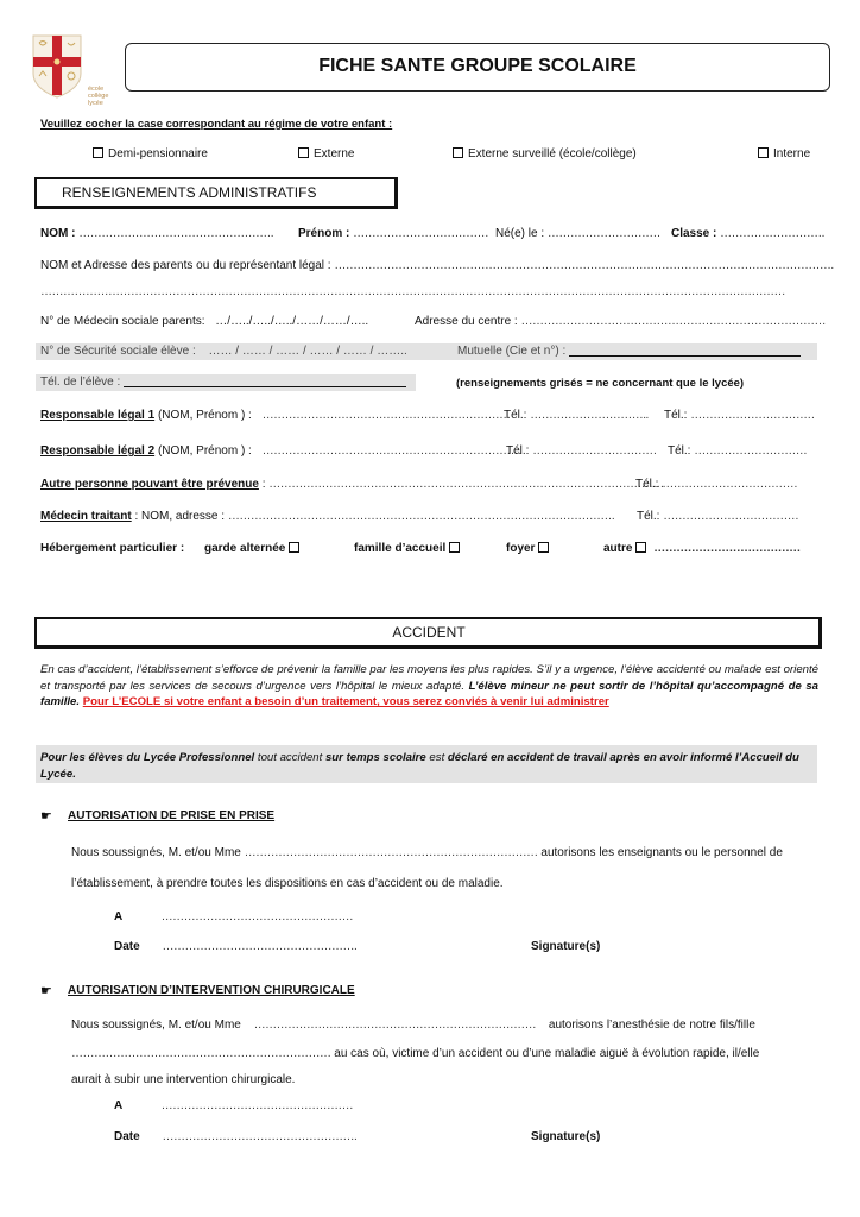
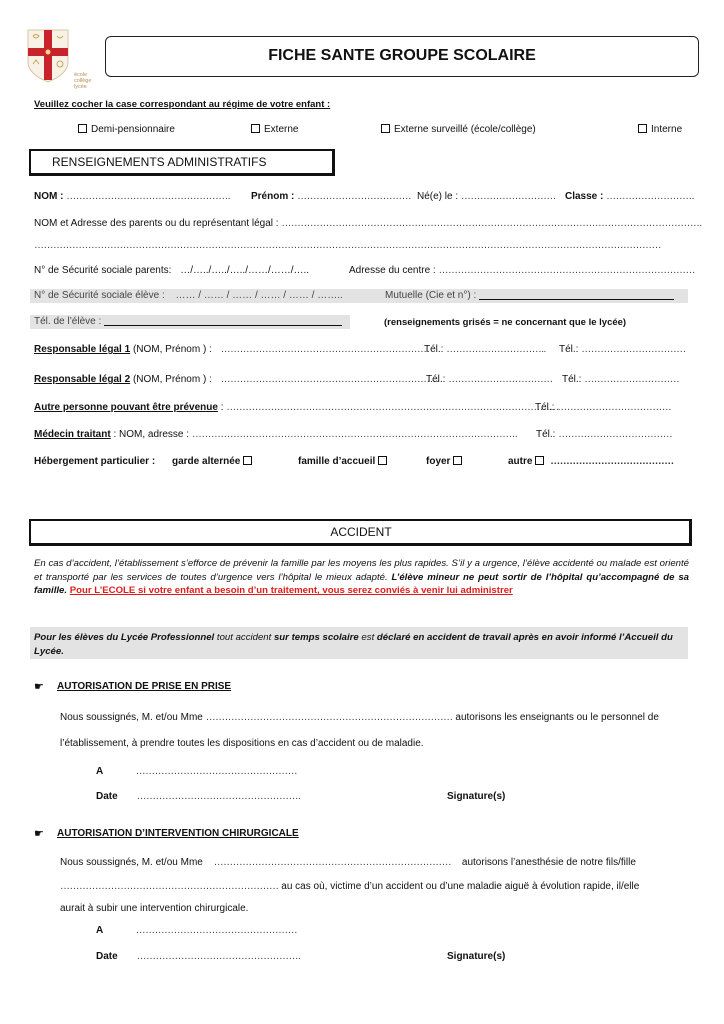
  FICHE SANTE GROUPE SCOLAIRE
  Veuillez cocher la case correspondant au régime de votre enfant :
  Demi-pensionnaire
  Externe
  Externe surveillé (école/collège)
  Interne
  RENSEIGNEMENTS ADMINISTRATIFS
  NOM : …………………………………………….
  Prénom : ………………………………
  Né(e) le : …………………………
  Classe : ……………………….
  NOM et Adresse des parents ou du représentant légal : …………………………………………………………………………………………………………………….
  ………………………………………………………………………………………………………………………………………………………………………………
- N° de Médecin sociale parents: …/…../…../…../……/……/…..
+ N° de Sécurité sociale parents: …/…../…../…../……/……/…..
  Adresse du centre : ………………………………………………………………………
  N° de Sécurité sociale élève : …… / …… / …… / …… / …… / ……..
  Mutuelle (Cie et n°) :
  Tél. de l’élève :
  (renseignements grisés = ne concernant que le lycée)
  Responsable légal 1 (NOM, Prénom ) : …………………………………………………………
  Tél.: …………………………..
  Tél.: ……………………………
  Responsable légal 2 (NOM, Prénom ) : ……………………………………………………………
  Tél.: ……………………………
  Tél.: …………………………
  Autre personne pouvant être prévenue : ……………………………………………………………………………………………
  Tél.: ………………………………
  Médecin traitant : NOM, adresse : ………………………………………………………………………………………….
  Tél.: ………………………………
  Hébergement particulier :
  garde alternée
  famille d’accueil
  foyer
  autre …………………………………
  ACCIDENT
- En cas d’accident, l’établissement s’efforce de prévenir la famille par les moyens les plus rapides. S’il y a urgence, l’élève accidenté ou malade est orienté et transporté par les services de secours d’urgence vers l’hôpital le mieux adapté. L’élève mineur ne peut sortir de l’hôpital qu’accompagné de sa famille. Pour L’ECOLE si votre enfant a besoin d’un traitement, vous serez conviés à venir lui administrer
+ En cas d’accident, l’établissement s’efforce de prévenir la famille par les moyens les plus rapides. S’il y a urgence, l’élève accidenté ou malade est orienté et transporté par les services de toutes d’urgence vers l’hôpital le mieux adapté. L’élève mineur ne peut sortir de l’hôpital qu’accompagné de sa famille. Pour L’ECOLE si votre enfant a besoin d’un traitement, vous serez conviés à venir lui administrer
  Pour les élèves du Lycée Professionnel tout accident sur temps scolaire est déclaré en accident de travail après en avoir informé l’Accueil du Lycée.
  ☛
  AUTORISATION DE PRISE EN PRISE
  Nous soussignés, M. et/ou Mme …………………………………………………………………… autorisons les enseignants ou le personnel de
  l’établissement, à prendre toutes les dispositions en cas d’accident ou de maladie.
  A ……………………………………………
  Date …………………………………………….
  Signature(s)
  ☛
  AUTORISATION D’INTERVENTION CHIRURGICALE
  Nous soussignés, M. et/ou Mme ………………………………………………………………… autorisons l’anesthésie de notre fils/fille
  …………………………………………………………… au cas où, victime d’un accident ou d’une maladie aiguë à évolution rapide, il/elle
  aurait à subir une intervention chirurgicale.
  A ……………………………………………
  Date …………………………………………….
  Signature(s)
